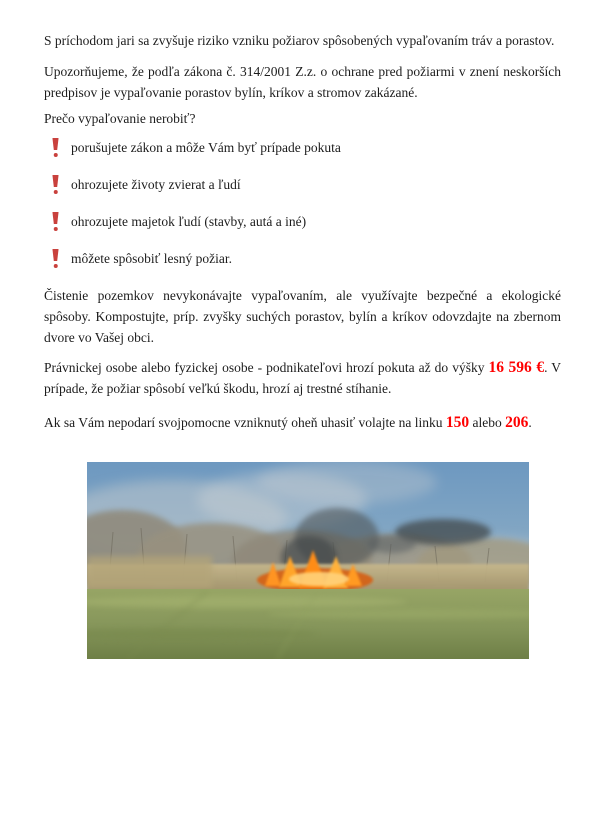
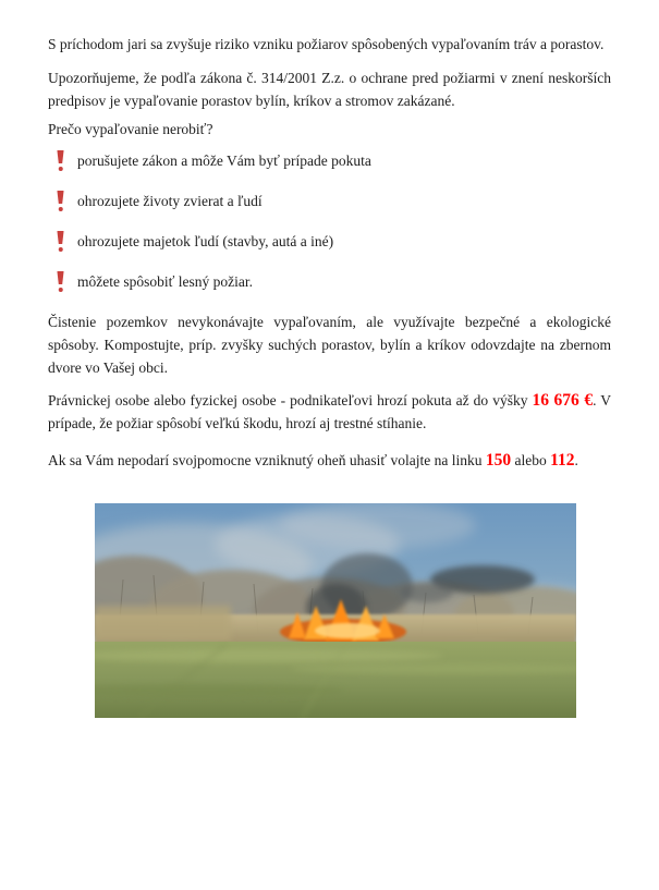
  S príchodom jari sa zvyšuje riziko vzniku požiarov spôsobených vypaľovaním tráv a porastov.
  Upozorňujeme, že podľa zákona č. 314/2001 Z.z. o ochrane pred požiarmi v znení neskorších predpisov je vypaľovanie porastov bylín, kríkov a stromov zakázané.
  Prečo vypaľovanie nerobiť?
  porušujete zákon a môže Vám byť prípade pokuta
  ohrozujete životy zvierat a ľudí
  ohrozujete majetok ľudí (stavby, autá a iné)
  môžete spôsobiť lesný požiar.
  Čistenie pozemkov nevykonávajte vypaľovaním, ale využívajte bezpečné a ekologické spôsoby. Kompostujte, príp. zvyšky suchých porastov, bylín a kríkov odovzdajte na zbernom dvore vo Vašej obci.
- Právnickej osobe alebo fyzickej osobe - podnikateľovi hrozí pokuta až do výšky 16 596 €. V prípade, že požiar spôsobí veľkú škodu, hrozí aj trestné stíhanie.
+ Právnickej osobe alebo fyzickej osobe - podnikateľovi hrozí pokuta až do výšky 16 676 €. V prípade, že požiar spôsobí veľkú škodu, hrozí aj trestné stíhanie.
- Ak sa Vám nepodarí svojpomocne vzniknutý oheň uhasiť volajte na linku 150 alebo 206.
+ Ak sa Vám nepodarí svojpomocne vzniknutý oheň uhasiť volajte na linku 150 alebo 112.
